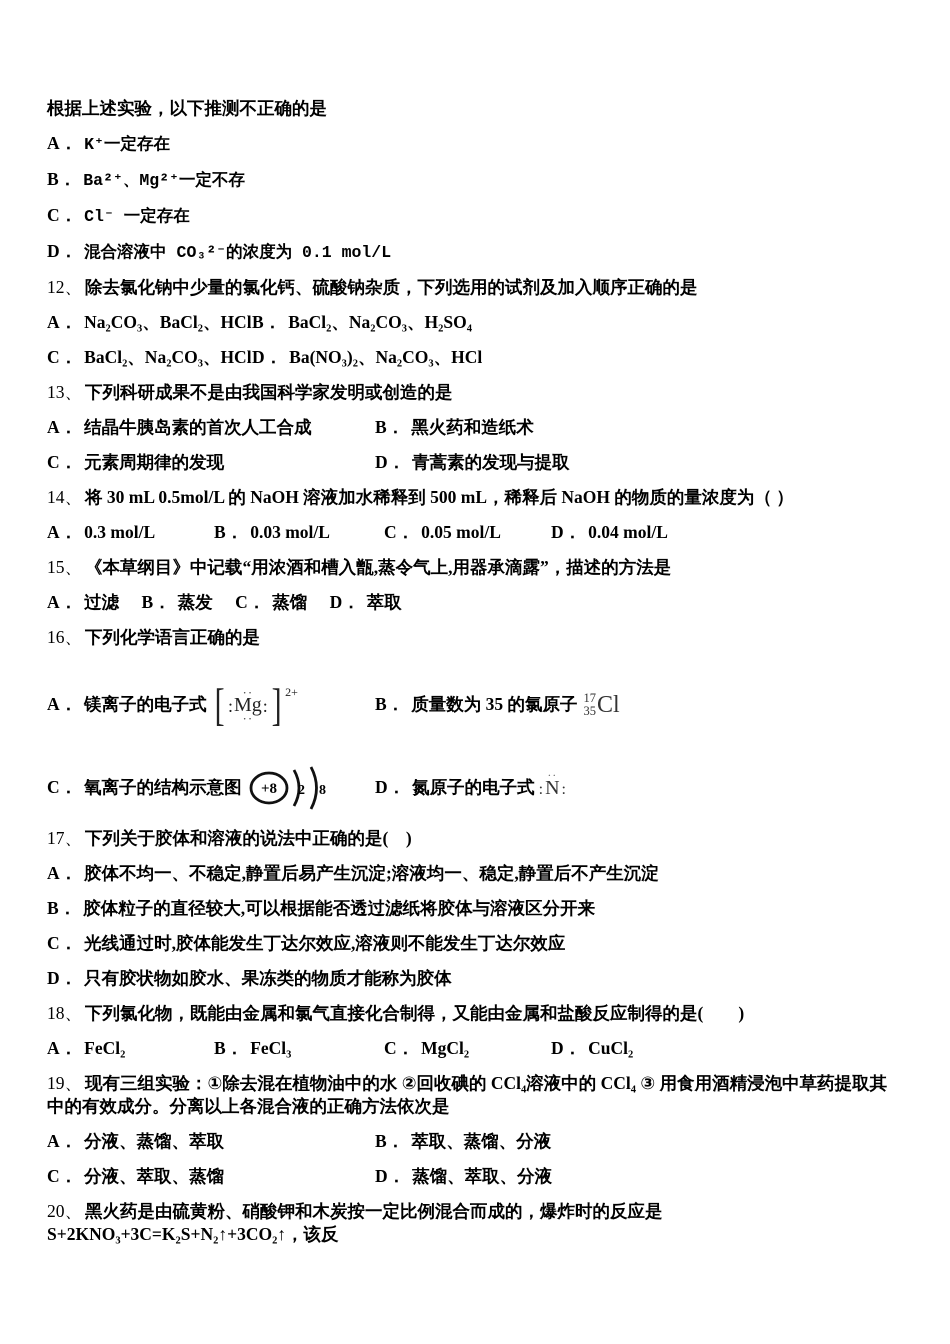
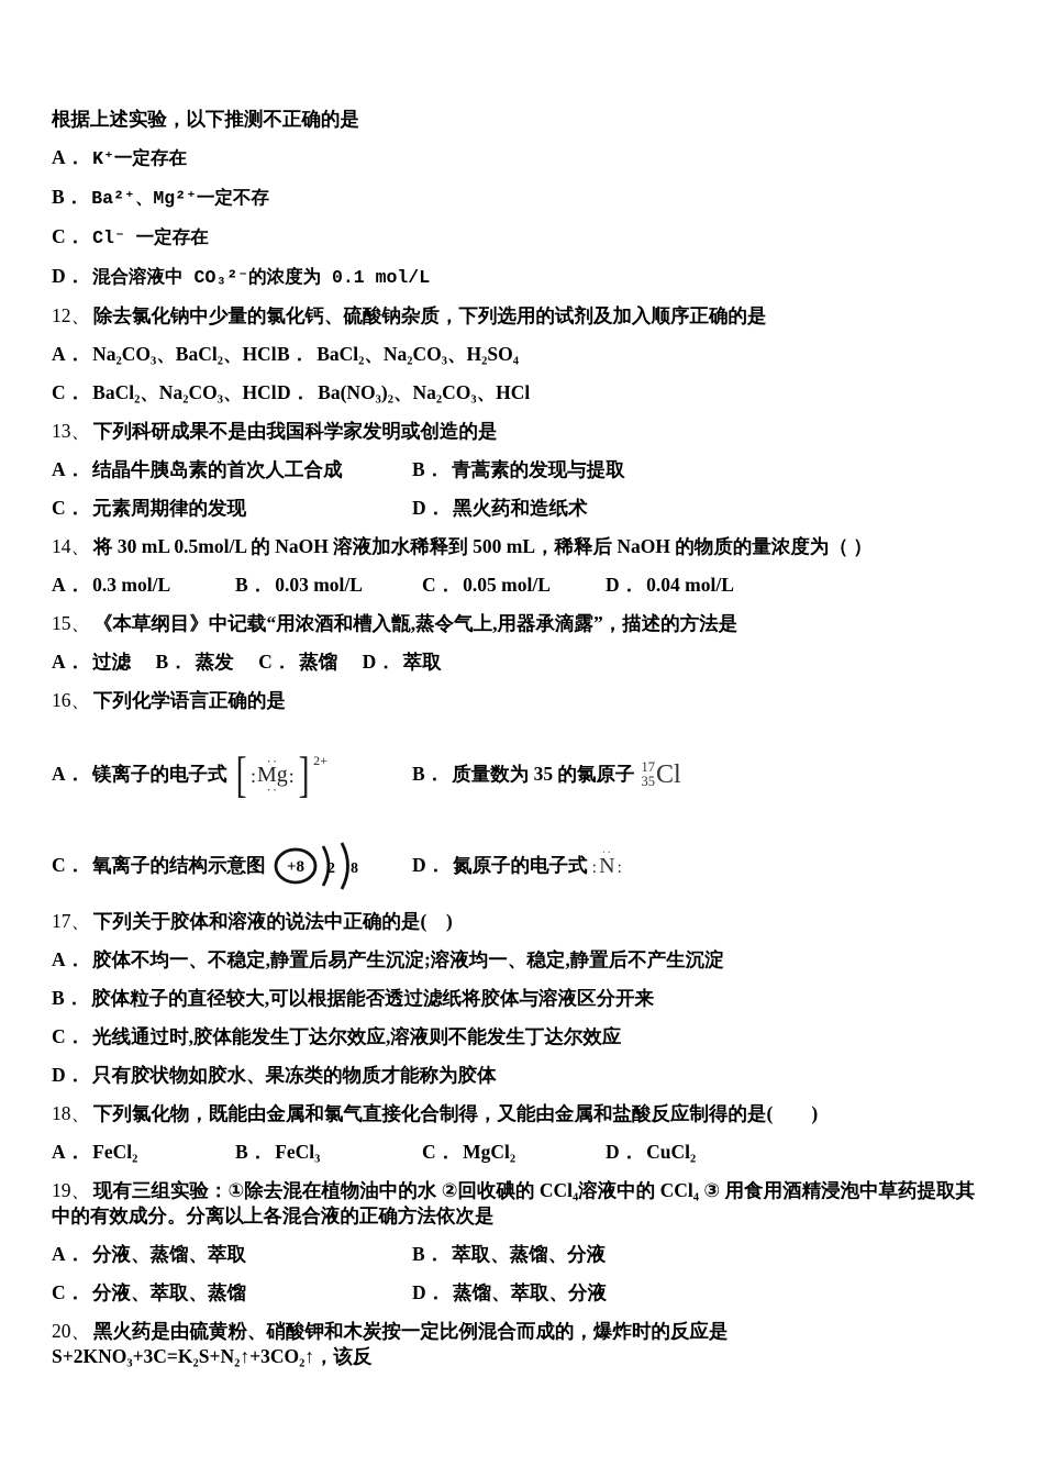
  根据上述实验，以下推测不正确的是
  A． K⁺一定存在
  B． Ba²⁺、Mg²⁺一定不存
  C． Cl⁻ 一定存在
  D． 混合溶液中 CO₃²⁻的浓度为 0.1 mol/L
  12、 除去氯化钠中少量的氯化钙、硫酸钠杂质，下列选用的试剂及加入顺序正确的是
  A． Na₂CO₃、BaCl₂、HCl
  B． BaCl₂、Na₂CO₃、H₂SO₄
  C． BaCl₂、Na₂CO₃、HCl
  D． Ba(NO₃)₂、Na₂CO₃、HCl
  13、 下列科研成果不是由我国科学家发明或创造的是
  A． 结晶牛胰岛素的首次人工合成
- B． 黑火药和造纸术
+ B． 青蒿素的发现与提取
  C． 元素周期律的发现
- D． 青蒿素的发现与提取
+ D． 黑火药和造纸术
  14、 将 30 mL 0.5mol/L 的 NaOH 溶液加水稀释到 500 mL，稀释后 NaOH 的物质的量浓度为（ ）
  A． 0.3 mol/L
  B． 0.03 mol/L
  C． 0.05 mol/L
  D． 0.04 mol/L
  15、 《本草纲目》中记载“用浓酒和槽入甑,蒸令气上,用器承滴露”，描述的方法是
  A． 过滤 B． 蒸发 C． 蒸馏 D． 萃取
  16、 下列化学语言正确的是
  A．
  镁离子的电子式
  [
  :
  ··
  Mg
  ··
  :
  ]
  2+
  B．
  质量数为 35 的氯原子
  17
  35
  Cl
  C．
  氧离子的结构示意图
  +8
  2
  8
  D．
  氮原子的电子式
  :
  ··
  N
  :
  17、 下列关于胶体和溶液的说法中正确的是( )
  A． 胶体不均一、不稳定,静置后易产生沉淀;溶液均一、稳定,静置后不产生沉淀
  B． 胶体粒子的直径较大,可以根据能否透过滤纸将胶体与溶液区分开来
  C． 光线通过时,胶体能发生丁达尔效应,溶液则不能发生丁达尔效应
  D． 只有胶状物如胶水、果冻类的物质才能称为胶体
  18、 下列氯化物，既能由金属和氯气直接化合制得，又能由金属和盐酸反应制得的是( )
  A． FeCl₂
  B． FeCl₃
  C． MgCl₂
  D． CuCl₂
  19、 现有三组实验：①除去混在植物油中的水 ②回收碘的 CCl₄溶液中的 CCl₄ ③ 用食用酒精浸泡中草药提取其中的有效成分。分离以上各混合液的正确方法依次是
  A． 分液、蒸馏、萃取
  B． 萃取、蒸馏、分液
  C． 分液、萃取、蒸馏
  D． 蒸馏、萃取、分液
  20、 黑火药是由硫黄粉、硝酸钾和木炭按一定比例混合而成的，爆炸时的反应是 S+2KNO₃+3C=K₂S+N₂↑+3CO₂↑，该反
